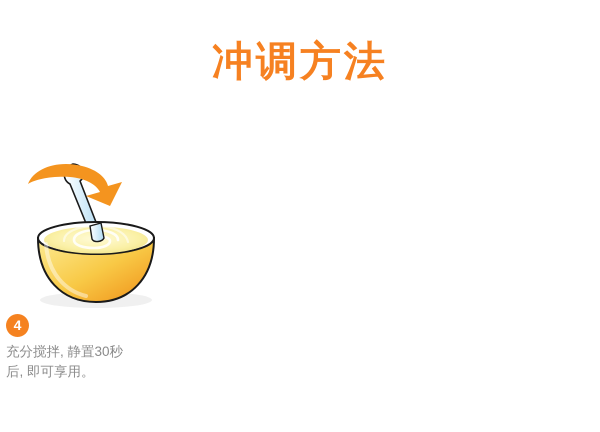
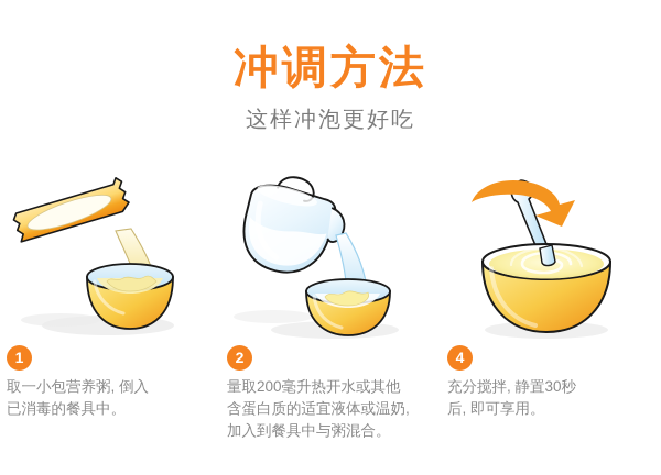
  冲调方法
+ 这样冲泡更好吃
+ 1
+ 取一小包营养粥, 倒入
+ 已消毒的餐具中。
+ 2
+ 量取200毫升热开水或其他
+ 含蛋白质的适宜液体或温奶,
+ 加入到餐具中与粥混合。
  4
  充分搅拌, 静置30秒
  后, 即可享用。
